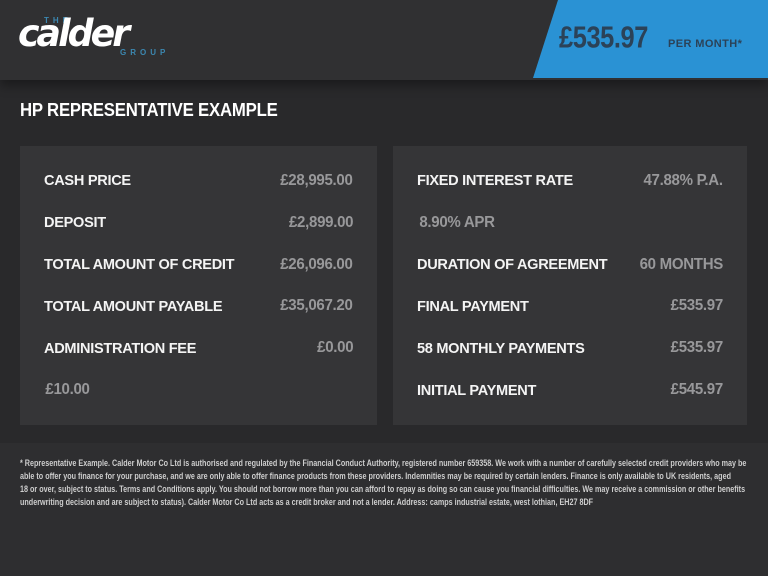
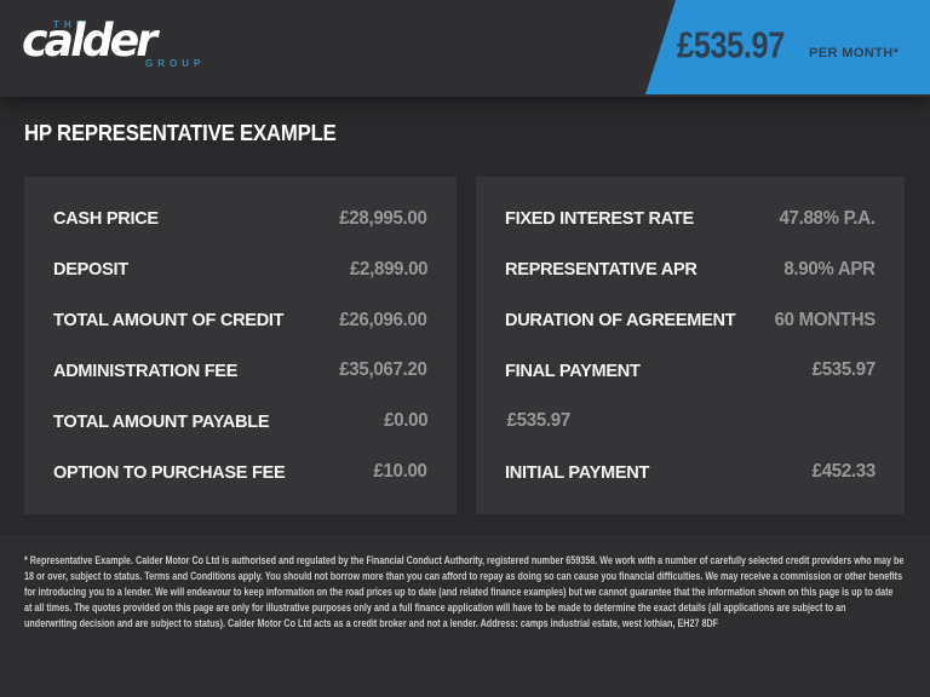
  THE
  calder
  GROUP
  £535.97
  PER MONTH*
  HP REPRESENTATIVE EXAMPLE
  CASH PRICE
  £28,995.00
  DEPOSIT
  £2,899.00
  TOTAL AMOUNT OF CREDIT
  £26,096.00
- TOTAL AMOUNT PAYABLE
+ ADMINISTRATION FEE
  £35,067.20
- ADMINISTRATION FEE
+ TOTAL AMOUNT PAYABLE
  £0.00
+ OPTION TO PURCHASE FEE
  £10.00
  FIXED INTEREST RATE
  47.88% P.A.
+ REPRESENTATIVE APR
  8.90% APR
  DURATION OF AGREEMENT
  60 MONTHS
  FINAL PAYMENT
  £535.97
- 58 MONTHLY PAYMENTS
  £535.97
  INITIAL PAYMENT
- £545.97
+ £452.33
  * Representative Example. Calder Motor Co Ltd is authorised and regulated by the Financial Conduct Authority, registered number 659358. We work with a number of carefully selected credit providers who may be
- able to offer you finance for your purchase, and we are only able to offer finance products from these providers. Indemnities may be required by certain lenders. Finance is only available to UK residents, aged
  18 or over, subject to status. Terms and Conditions apply. You should not borrow more than you can afford to repay as doing so can cause you financial difficulties. We may receive a commission or other benefits
+ for introducing you to a lender. We will endeavour to keep information on the road prices up to date (and related finance examples) but we cannot guarantee that the information shown on this page is up to date
+ at all times. The quotes provided on this page are only for illustrative purposes only and a full finance application will have to be made to determine the exact details (all applications are subject to an
  underwriting decision and are subject to status). Calder Motor Co Ltd acts as a credit broker and not a lender. Address: camps industrial estate, west lothian, EH27 8DF
